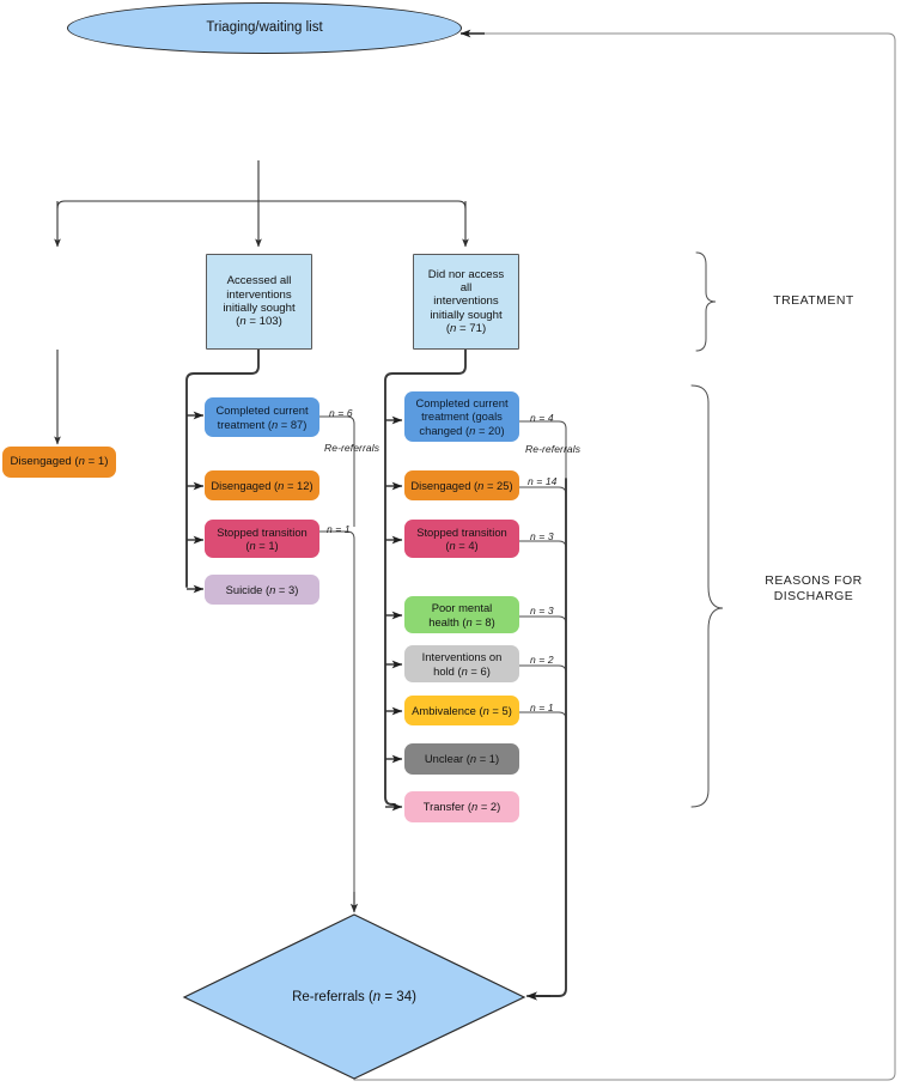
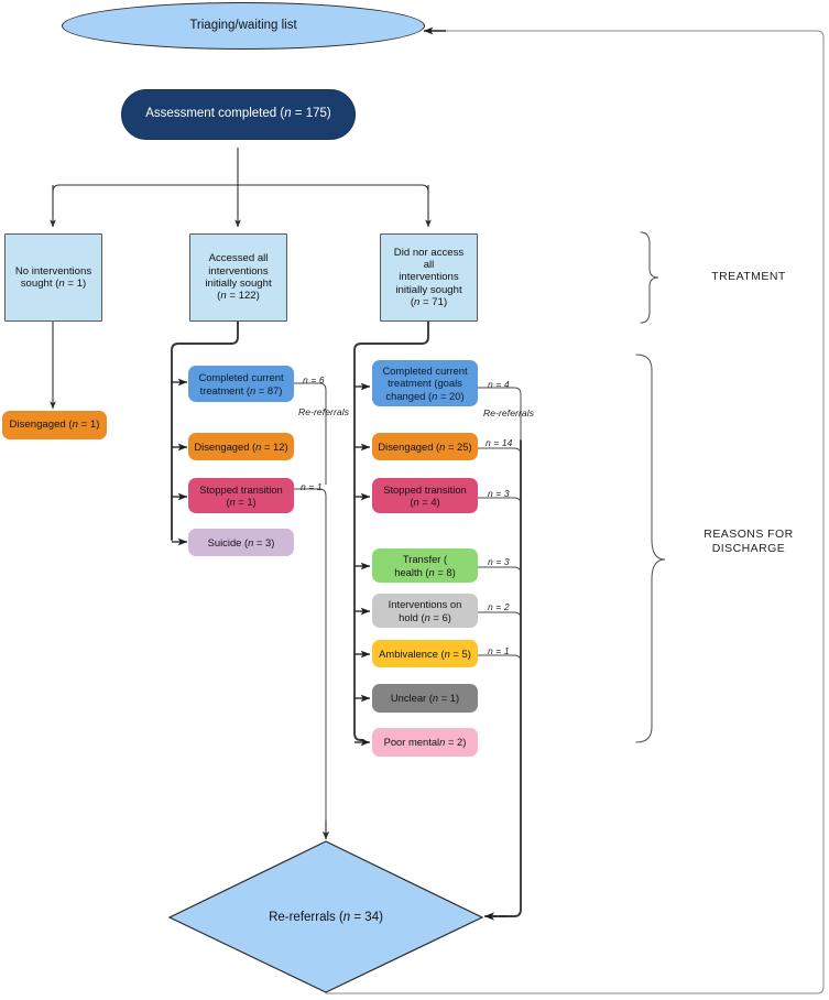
  Triaging/waiting list
+ Assessment completed (n = 175)
+ No interventions
+ sought (n = 1)
  Accessed all
  interventions
  initially sought
- (n = 103)
+ (n = 122)
  Did nor access
  all
  interventions
  initially sought
  (n = 71)
  Disengaged (n = 1)
  Completed current
  treatment (n = 87)
  Disengaged (n = 12)
  Stopped transition
  (n = 1)
  Suicide (n = 3)
  Completed current
  treatment (goals
  changed (n = 20)
  Disengaged (n = 25)
  Stopped transition
  (n = 4)
- Poor mental
+ Transfer (
  health (n = 8)
  Interventions on
  hold (n = 6)
  Ambivalence (n = 5)
  Unclear (n = 1)
- Transfer (n = 2)
+ Poor mentaln = 2)
  Re-referrals (n = 34)
  n = 6
  Re-referrals
  n = 1
  n = 4
  Re-referrals
  n = 14
  n = 3
  n = 3
  n = 2
  n = 1
  TREATMENT
  REASONS FOR
  DISCHARGE
